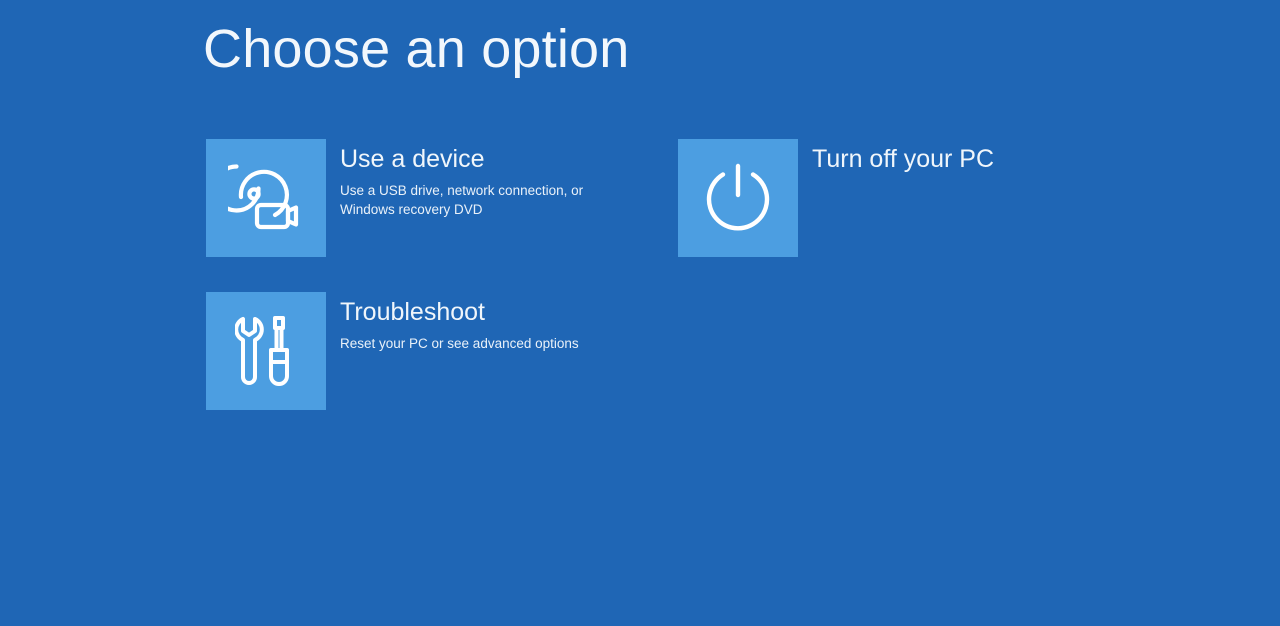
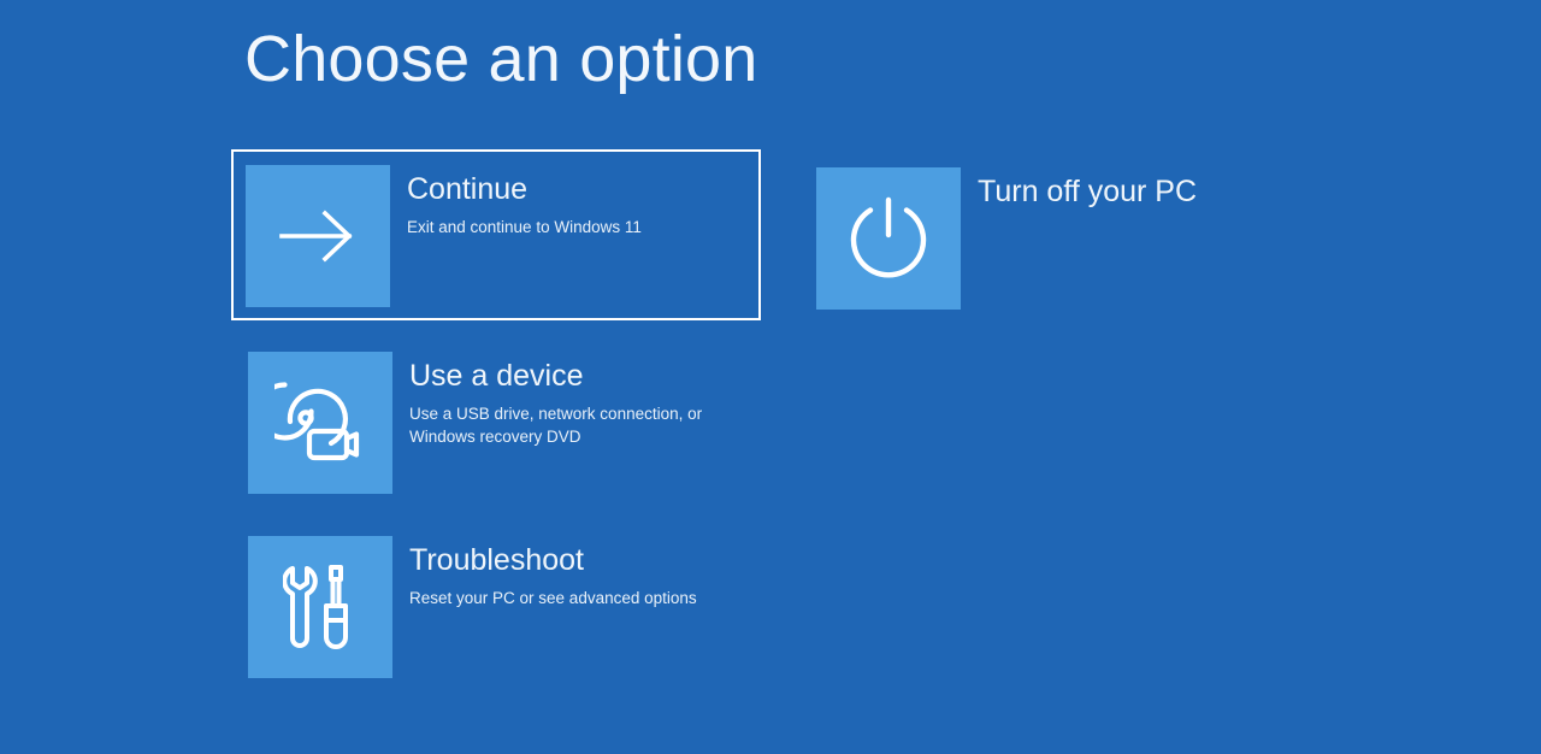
  Choose an option
+ Continue
+ Exit and continue to Windows 11
  Use a device
  Use a USB drive, network connection, or Windows recovery DVD
  Troubleshoot
  Reset your PC or see advanced options
  Turn off your PC
